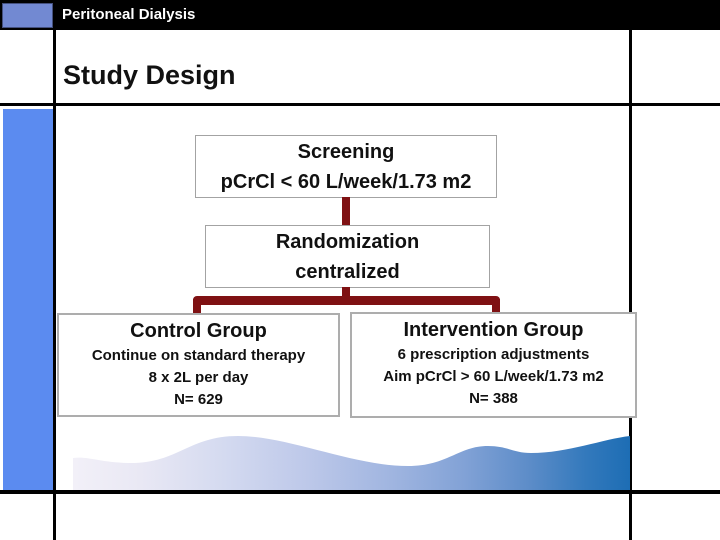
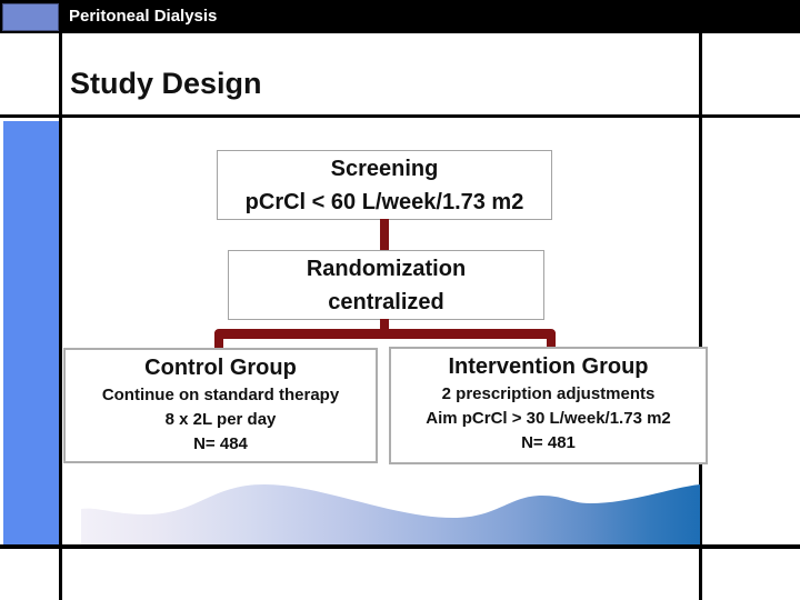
  Peritoneal Dialysis
  Study Design
  Screening
  pCrCl < 60 L/week/1.73 m2
  Randomization
  centralized
  Control Group
  Continue on standard therapy
  8 x 2L per day
- N= 629
+ N= 484
  Intervention Group
- 6 prescription adjustments
+ 2 prescription adjustments
- Aim pCrCl > 60 L/week/1.73 m2
+ Aim pCrCl > 30 L/week/1.73 m2
- N= 388
+ N= 481
